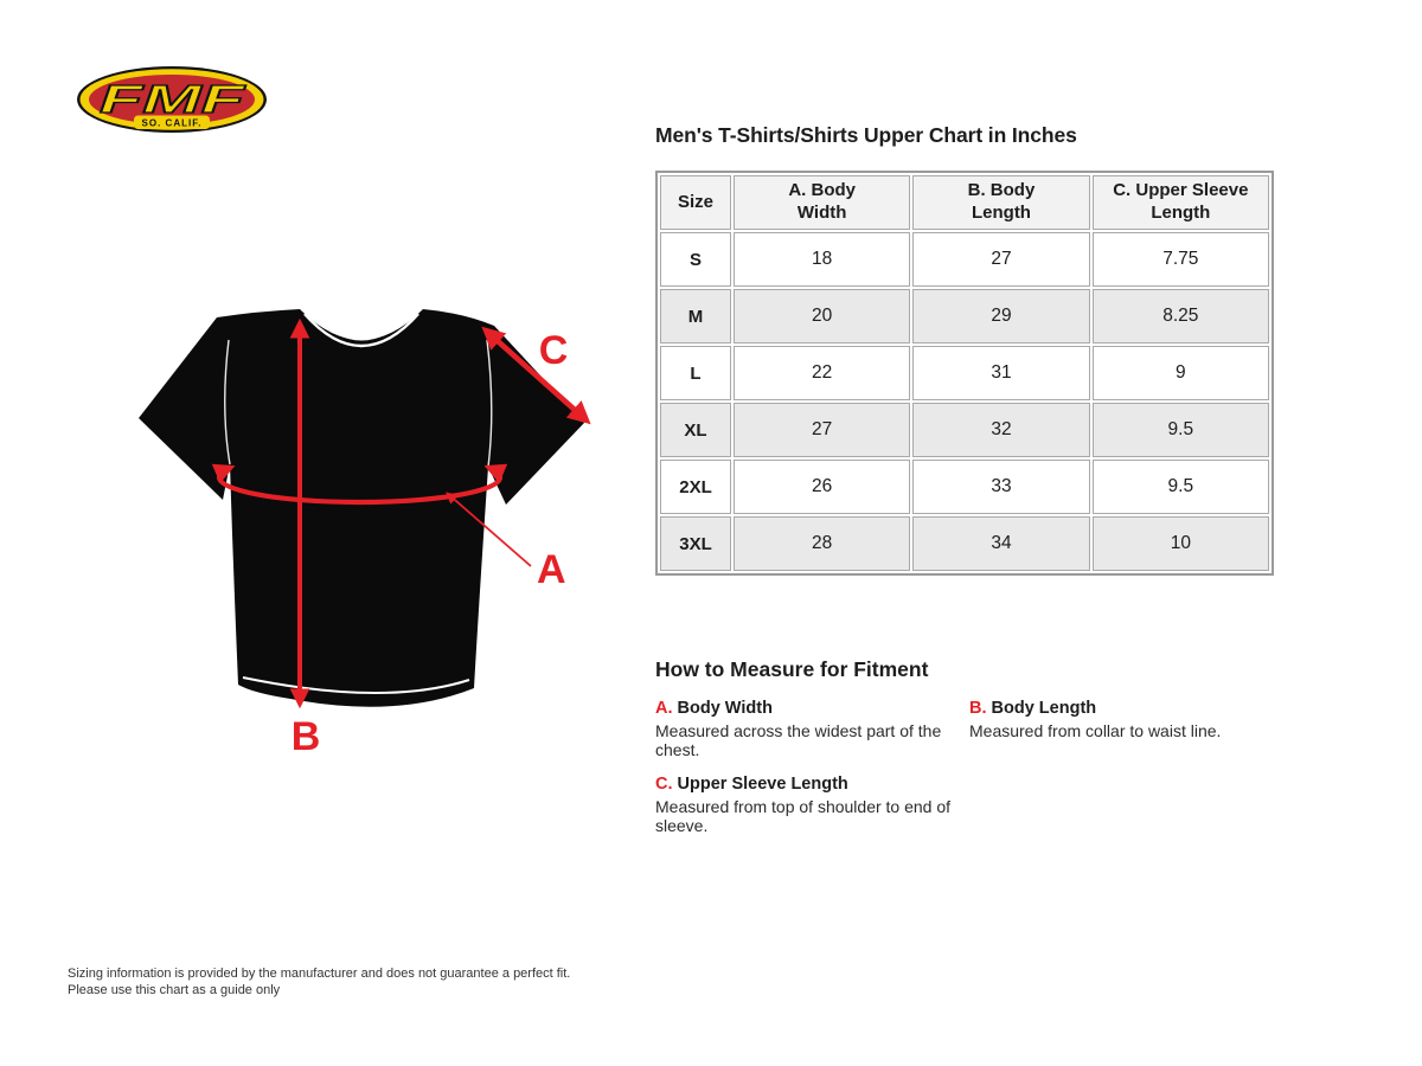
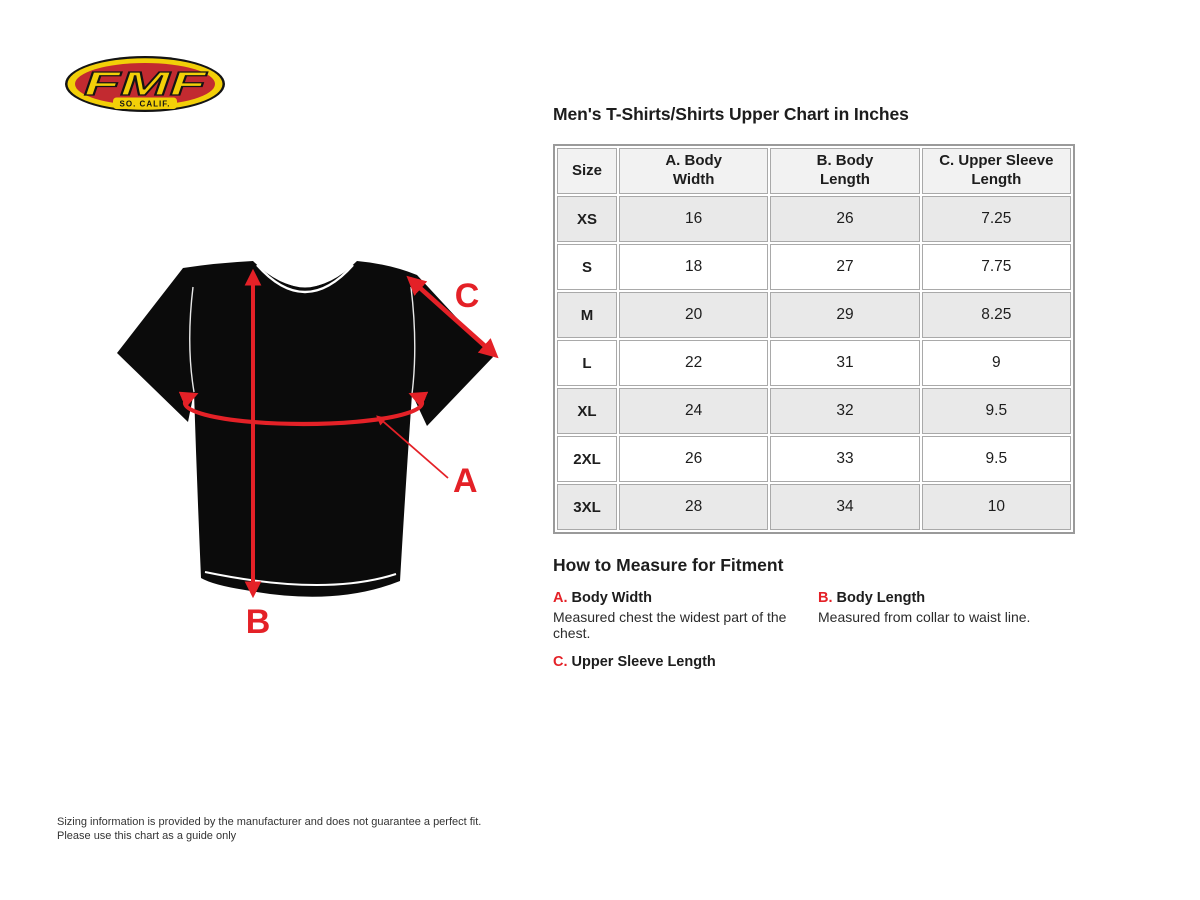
  FMF
  SO. CALIF.
  B
  A
  C
  Men's T-Shirts/Shirts Upper Chart in Inches
  Size	A. Body Width	B. Body Length	C. Upper Sleeve Length
+ XS	16	26	7.25
  S	18	27	7.75
  M	20	29	8.25
  L	22	31	9
- XL	27	32	9.5
+ XL	24	32	9.5
  2XL	26	33	9.5
  3XL	28	34	10
  How to Measure for Fitment
  A. Body Width
- Measured across the widest part of the chest.
+ Measured chest the widest part of the chest.
  B. Body Length
  Measured from collar to waist line.
  C. Upper Sleeve Length
- Measured from top of shoulder to end of sleeve.
  Sizing information is provided by the manufacturer and does not guarantee a perfect fit.
  Please use this chart as a guide only
